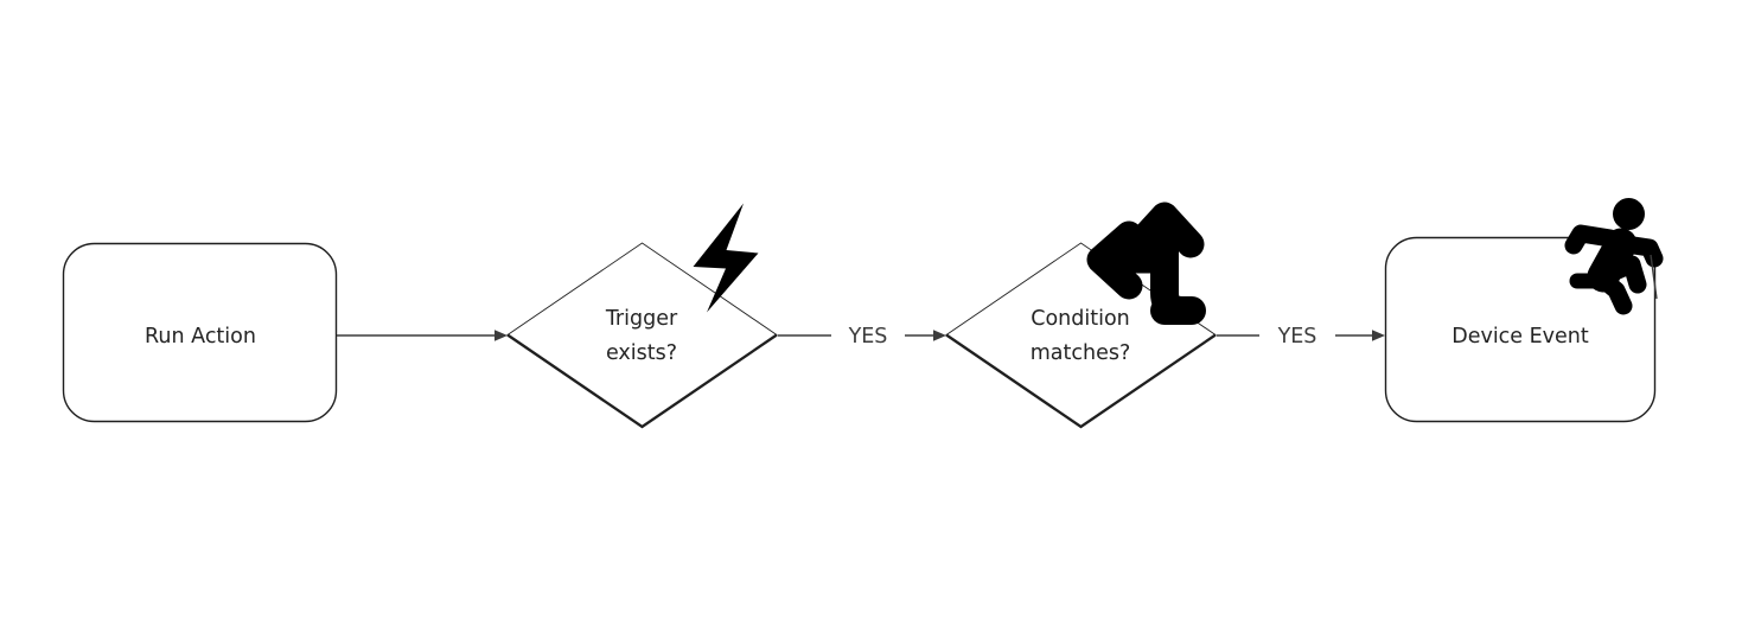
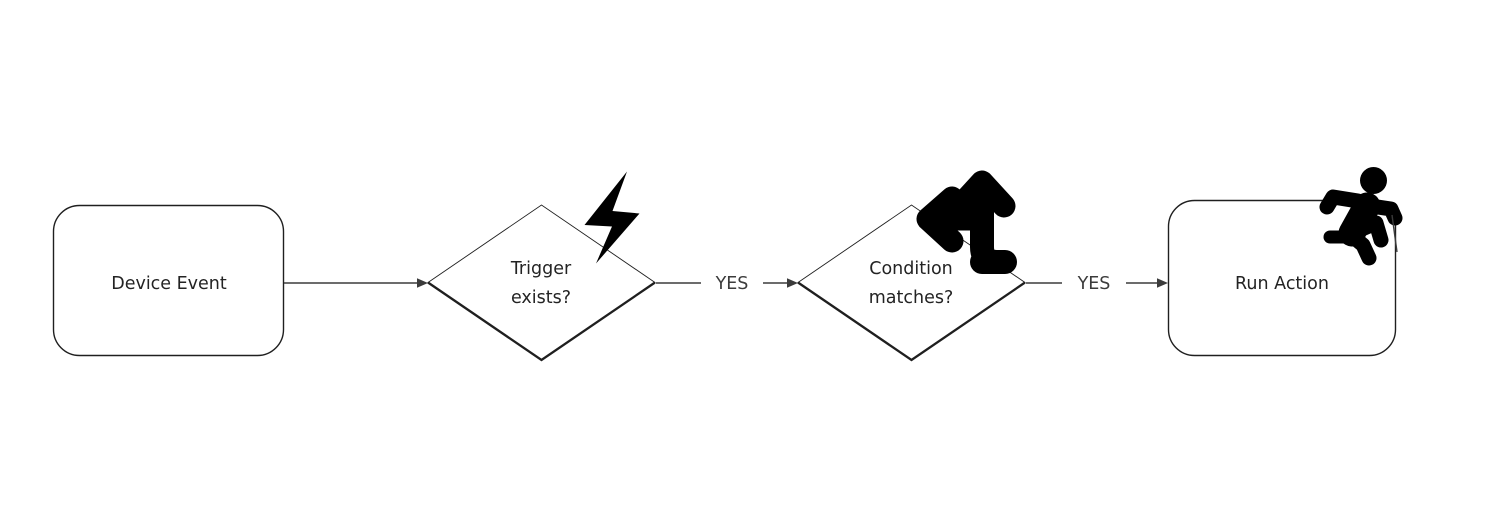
- Run Action
+ Device Event
  Trigger
  exists?
  YES
  Condition
  matches?
  YES
- Device Event
+ Run Action
